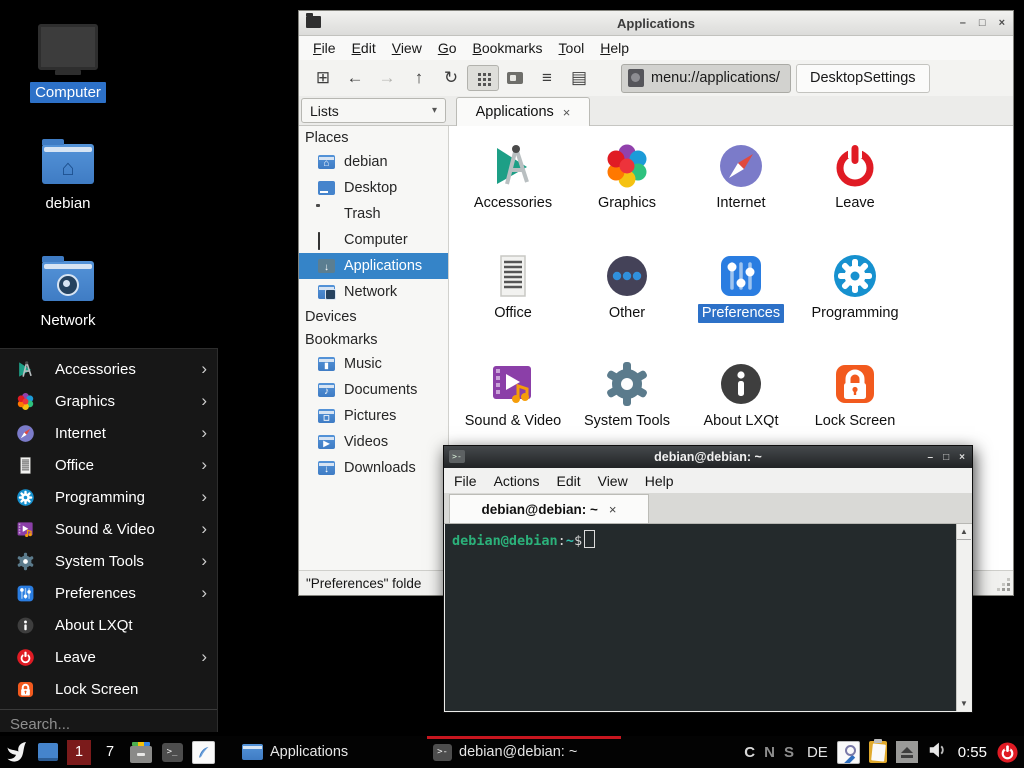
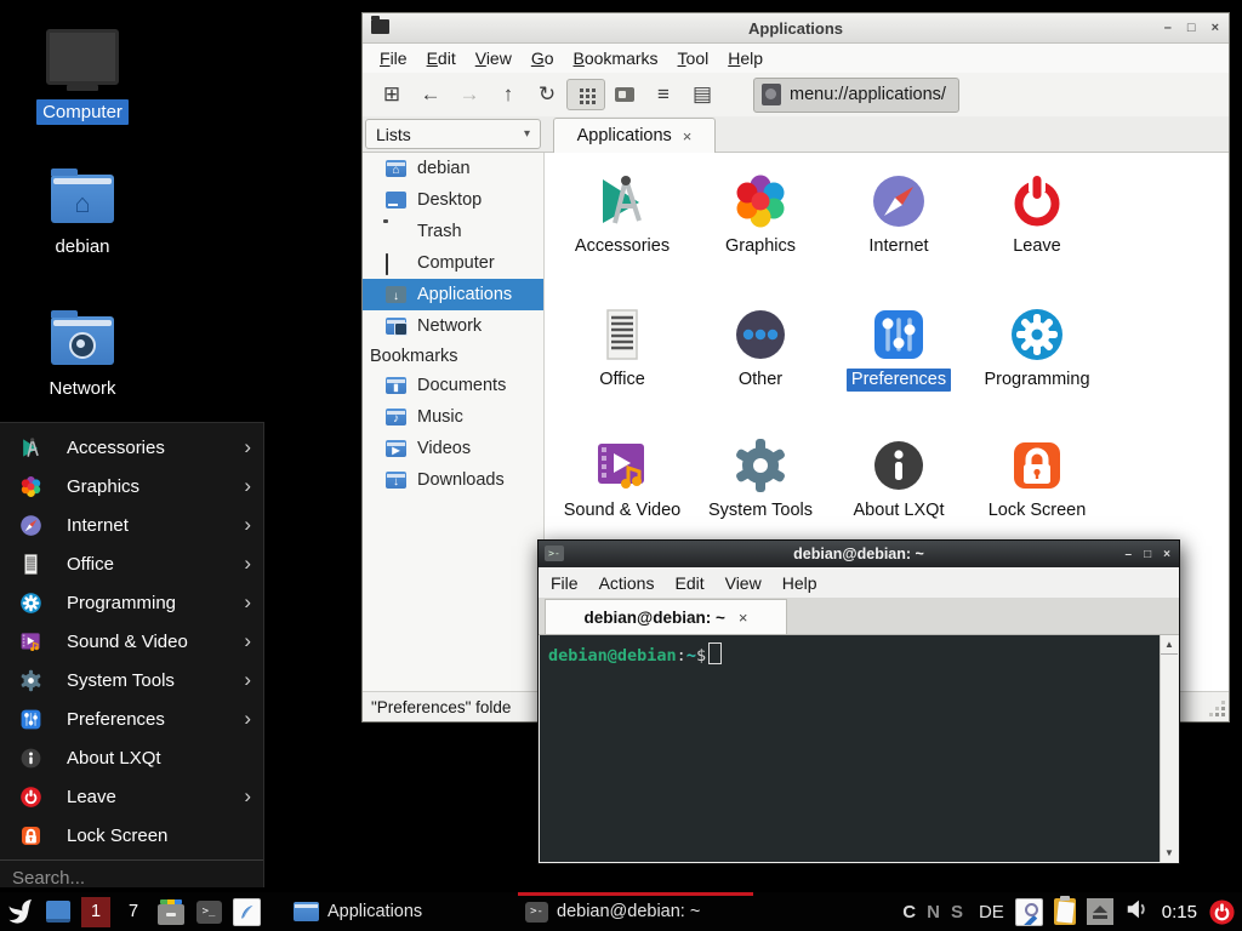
  Computer
  ⌂
  debian
  Network
  Accessories
  ›
  Graphics
  ›
  Internet
  ›
  Office
  ›
  Programming
  ›
  Sound & Video
  ›
  System Tools
  ›
  Preferences
  ›
  About LXQt
  Leave
  ›
  Lock Screen
  Search...
  Applications
  –
  □
  ×
  File
  Edit
  View
  Go
  Bookmarks
  Tool
  Help
  ⊞
  ←
  →
  ↑
  ↻
  ≡
  ▤
  menu://applications/
- DesktopSettings
  Lists
  ▾
  Applications
  ×
- Places
  ⌂
  debian
  Desktop
  Trash
  Computer
  ↓
  Applications
  Network
- Devices
  Bookmarks
  ▮
- Music
+ Documents
  ♪
- Documents
+ Music
- ◻
- Pictures
  ▶
  Videos
  ↓
  Downloads
  Accessories
  Graphics
  Internet
  Leave
  Office
  Other
  Preferences
  Programming
  Sound & Video
  System Tools
  About LXQt
  Lock Screen
  "Preferences" folde
  >-
  debian@debian: ~
  –
  □
  ×
  File
  Actions
  Edit
  View
  Help
  debian@debian: ~
  ×
  debian@debian:~$
  ▲
  ▼
  1
  7
  >_
  Applications
  >-
  debian@debian: ~
  C
  N
  S
  DE
- 0:55
+ 0:15
